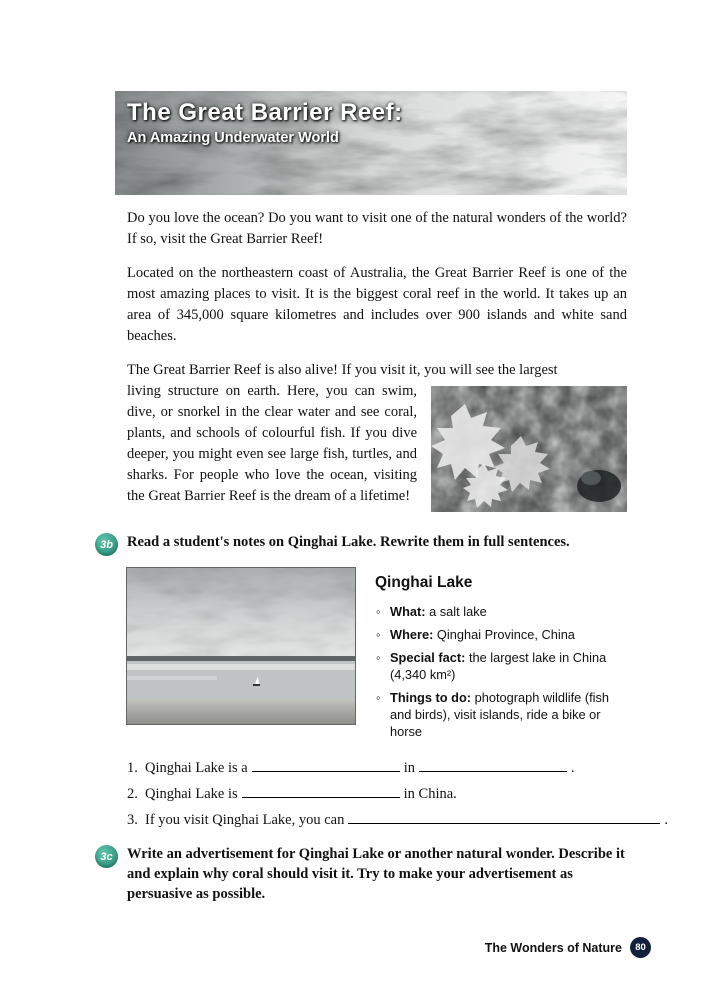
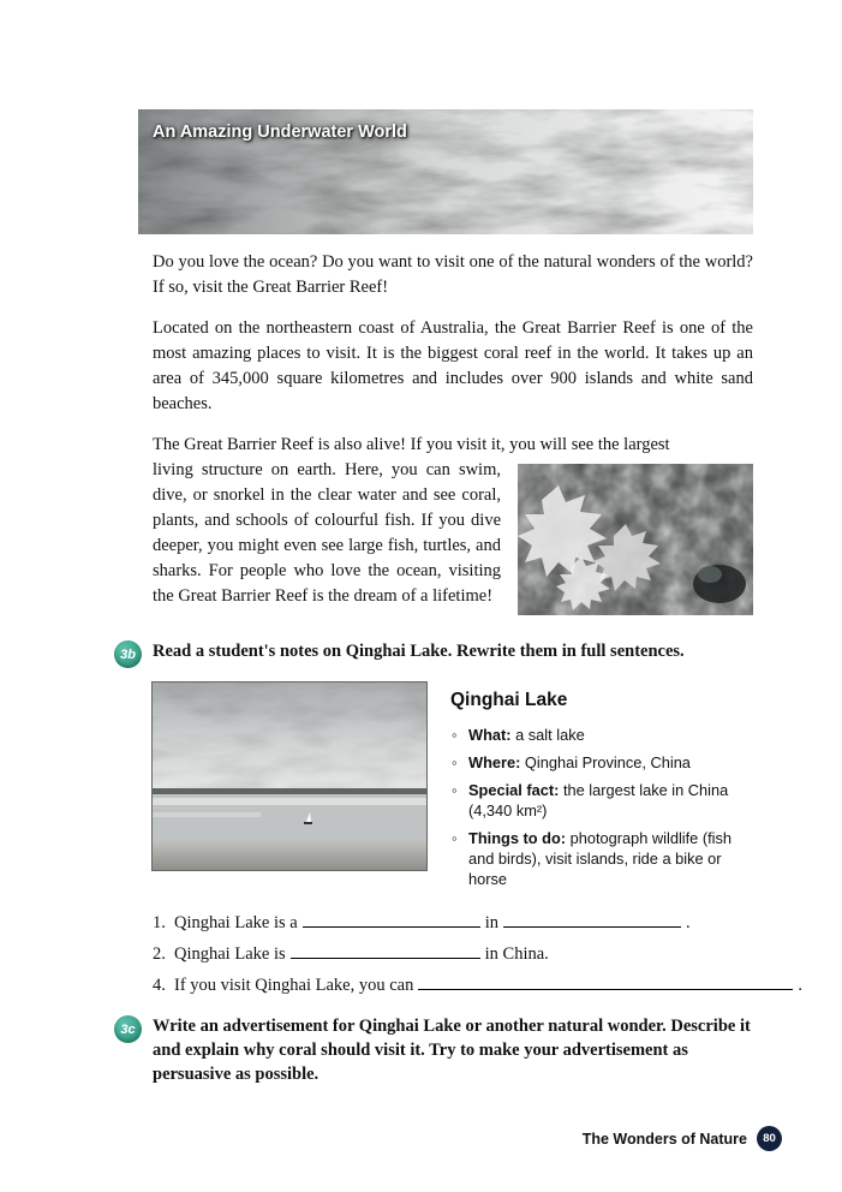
- The Great Barrier Reef:
  An Amazing Underwater World
  Do you love the ocean? Do you want to visit one of the natural wonders of the world? If so, visit the Great Barrier Reef!
  Located on the northeastern coast of Australia, the Great Barrier Reef is one of the most amazing places to visit. It is the biggest coral reef in the world. It takes up an area of 345,000 square kilometres and includes over 900 islands and white sand beaches.
  The Great Barrier Reef is also alive! If you visit it, you will see the largest
  living structure on earth. Here, you can swim, dive, or snorkel in the clear water and see coral, plants, and schools of colourful fish. If you dive deeper, you might even see large fish, turtles, and sharks. For people who love the ocean, visiting the Great Barrier Reef is the dream of a lifetime!
  3b
  Read a student's notes on Qinghai Lake. Rewrite them in full sentences.
  Qinghai Lake
  What: a salt lake
  Where: Qinghai Province, China
  Special fact: the largest lake in China (4,340 km²)
  Things to do: photograph wildlife (fish and birds), visit islands, ride a bike or horse
  1. Qinghai Lake is a in .
  2. Qinghai Lake is in China.
- 3. If you visit Qinghai Lake, you can .
+ 4. If you visit Qinghai Lake, you can .
  3c
  Write an advertisement for Qinghai Lake or another natural wonder. Describe it and explain why coral should visit it. Try to make your advertisement as persuasive as possible.
  The Wonders of Nature
  80
